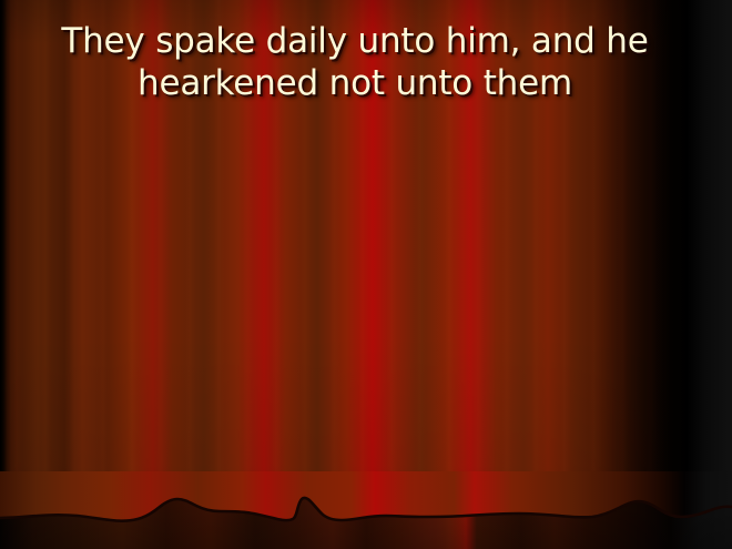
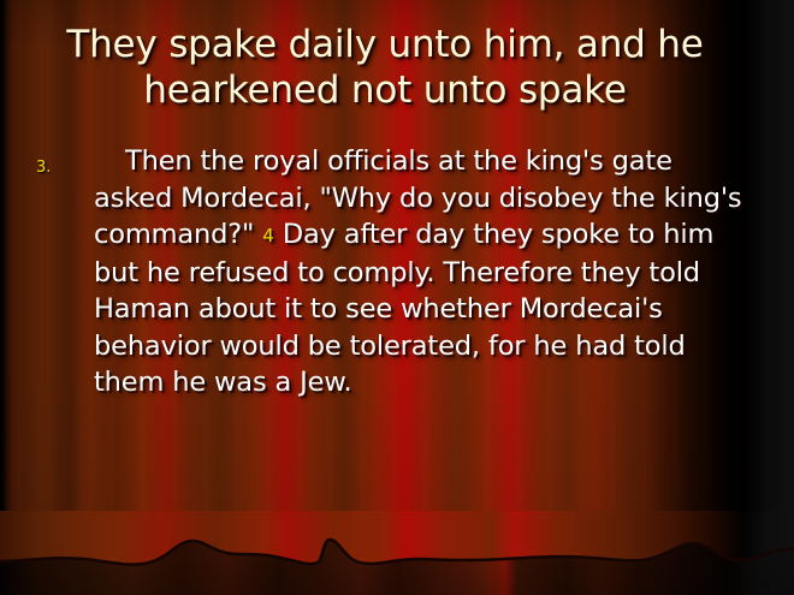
- They spake daily unto him, and he hearkened not unto them
+ They spake daily unto him, and he hearkened not unto spake
+ 3.
+ Then the royal officials at the king's gate asked Mordecai, "Why do you disobey the king's command?" 4 Day after day they spoke to him but he refused to comply. Therefore they told Haman about it to see whether Mordecai's behavior would be tolerated, for he had told them he was a Jew.
